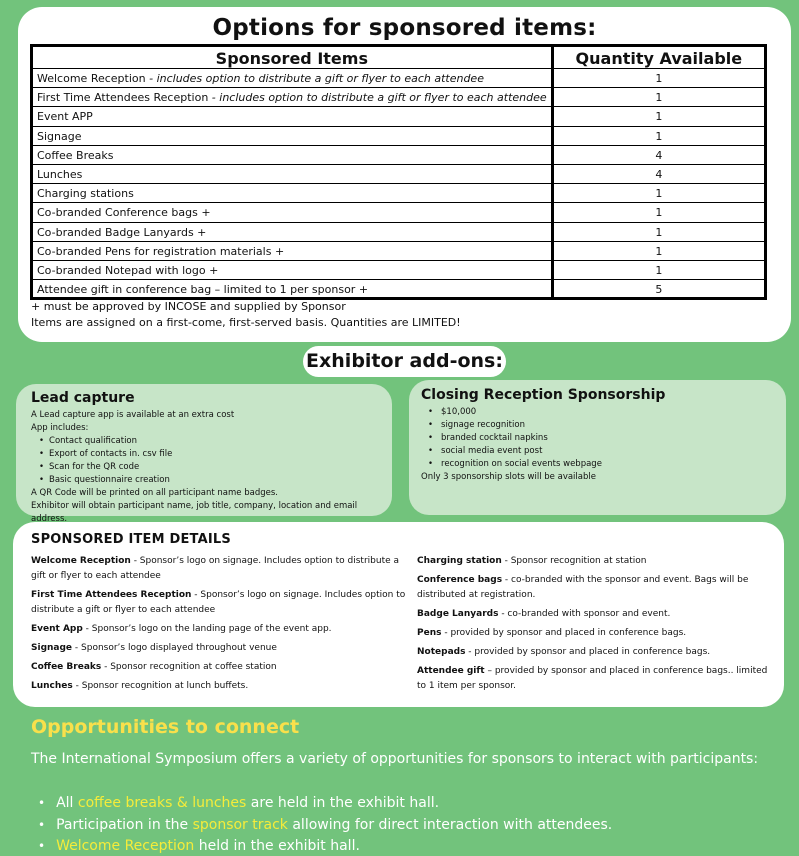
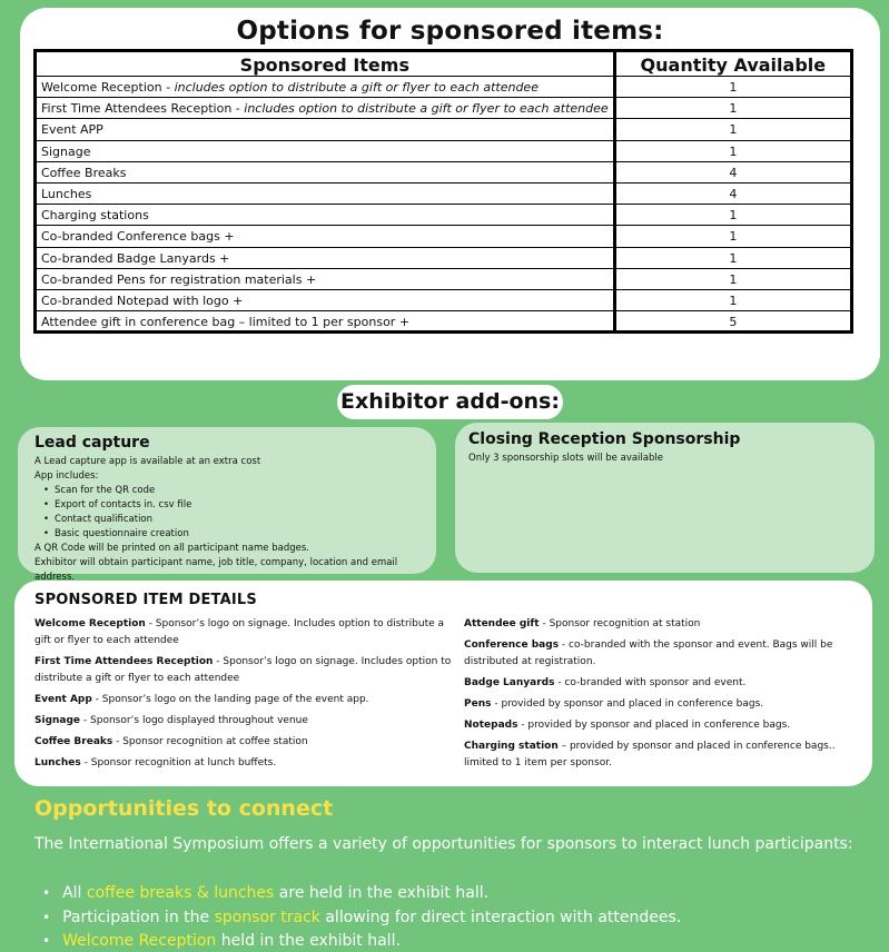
  Options for sponsored items:
  Sponsored Items	Quantity Available
  Welcome Reception - includes option to distribute a gift or flyer to each attendee	1
  First Time Attendees Reception - includes option to distribute a gift or flyer to each attendee	1
  Event APP	1
  Signage	1
  Coffee Breaks	4
  Lunches	4
  Charging stations	1
  Co-branded Conference bags +	1
  Co-branded Badge Lanyards +	1
  Co-branded Pens for registration materials +	1
  Co-branded Notepad with logo +	1
  Attendee gift in conference bag – limited to 1 per sponsor +	5
- + must be approved by INCOSE and supplied by Sponsor
- Items are assigned on a first-come, first-served basis. Quantities are LIMITED!
  Exhibitor add-ons:
  Lead capture
  A Lead capture app is available at an extra cost
  App includes:
- Contact qualification
+ Scan for the QR code
  Export of contacts in. csv file
- Scan for the QR code
+ Contact qualification
  Basic questionnaire creation
  A QR Code will be printed on all participant name badges.
  Exhibitor will obtain participant name, job title, company, location and email address.
  Closing Reception Sponsorship
- $10,000
- signage recognition
- branded cocktail napkins
- social media event post
- recognition on social events webpage
  Only 3 sponsorship slots will be available
  SPONSORED ITEM DETAILS
  Welcome Reception - Sponsor’s logo on signage. Includes option to distribute a gift or flyer to each attendee
  First Time Attendees Reception - Sponsor’s logo on signage. Includes option to distribute a gift or flyer to each attendee
  Event App - Sponsor’s logo on the landing page of the event app.
  Signage - Sponsor’s logo displayed throughout venue
  Coffee Breaks - Sponsor recognition at coffee station
  Lunches - Sponsor recognition at lunch buffets.
- Charging station - Sponsor recognition at station
+ Attendee gift - Sponsor recognition at station
  Conference bags - co-branded with the sponsor and event. Bags will be distributed at registration.
  Badge Lanyards - co-branded with sponsor and event.
  Pens - provided by sponsor and placed in conference bags.
  Notepads - provided by sponsor and placed in conference bags.
- Attendee gift – provided by sponsor and placed in conference bags.. limited to 1 item per sponsor.
+ Charging station – provided by sponsor and placed in conference bags.. limited to 1 item per sponsor.
  Opportunities to connect
- The International Symposium offers a variety of opportunities for sponsors to interact with participants:
+ The International Symposium offers a variety of opportunities for sponsors to interact lunch participants:
  All coffee breaks & lunches are held in the exhibit hall.
  Participation in the sponsor track allowing for direct interaction with attendees.
  Welcome Reception held in the exhibit hall.
